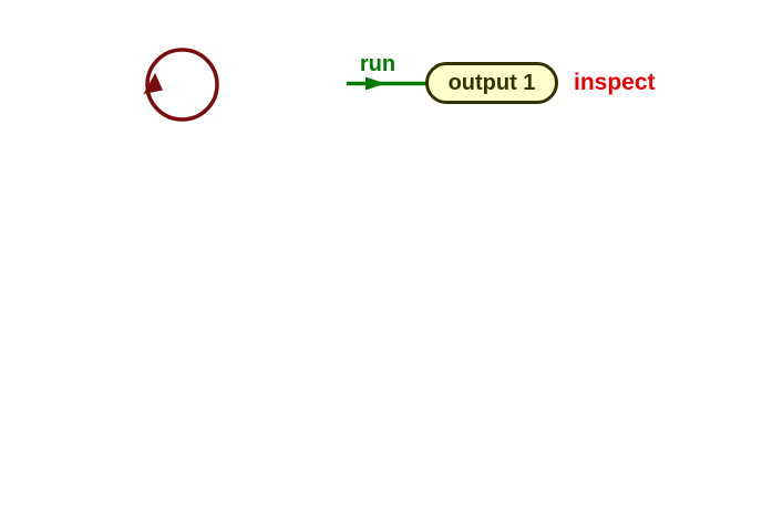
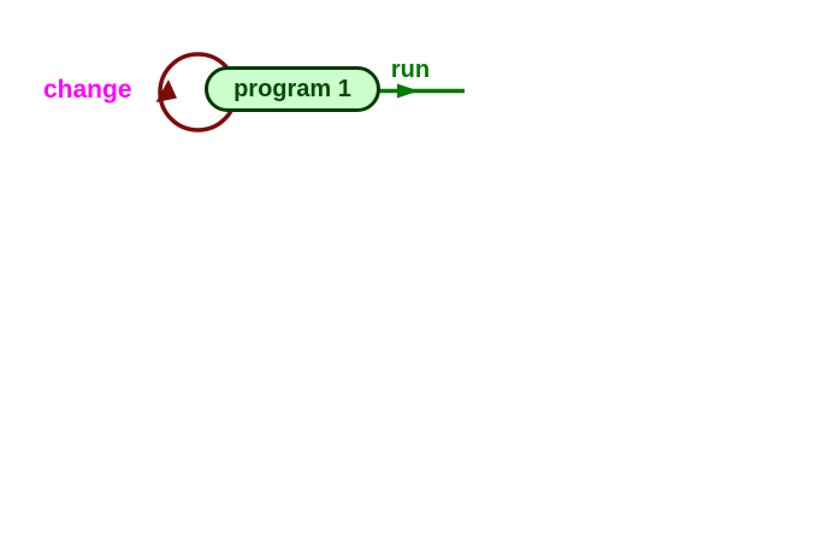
+ change
+ program 1
  run
- output 1
- inspect
